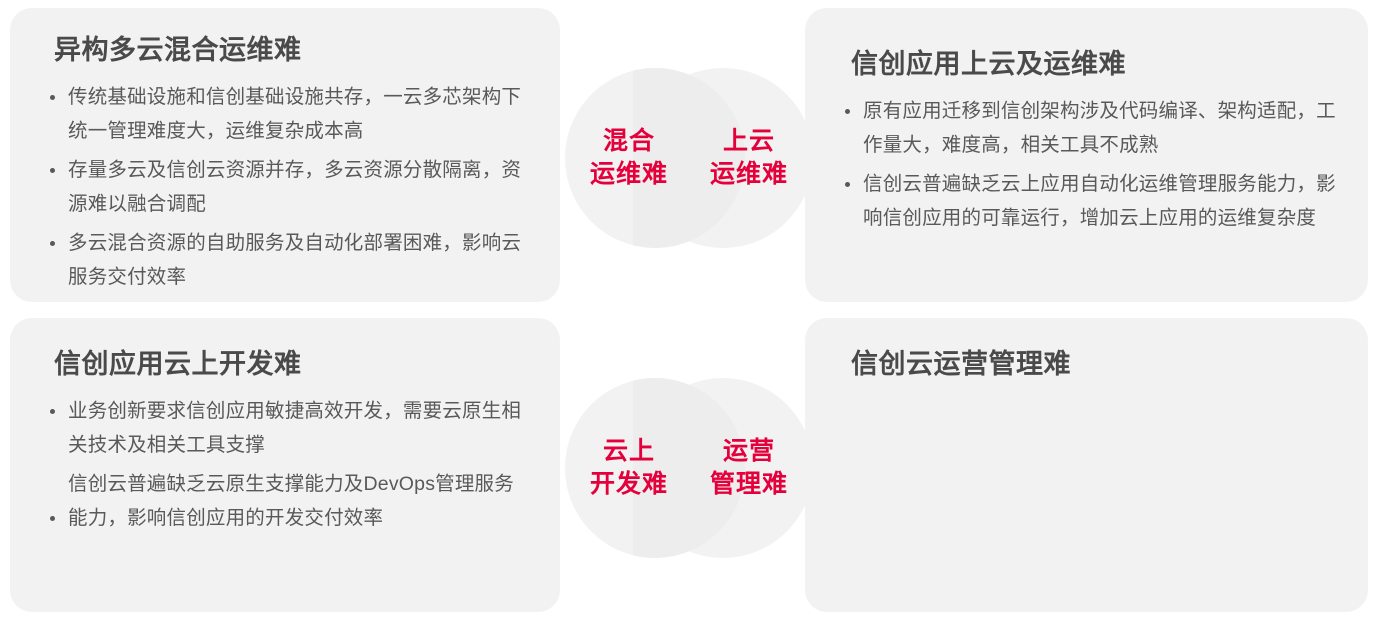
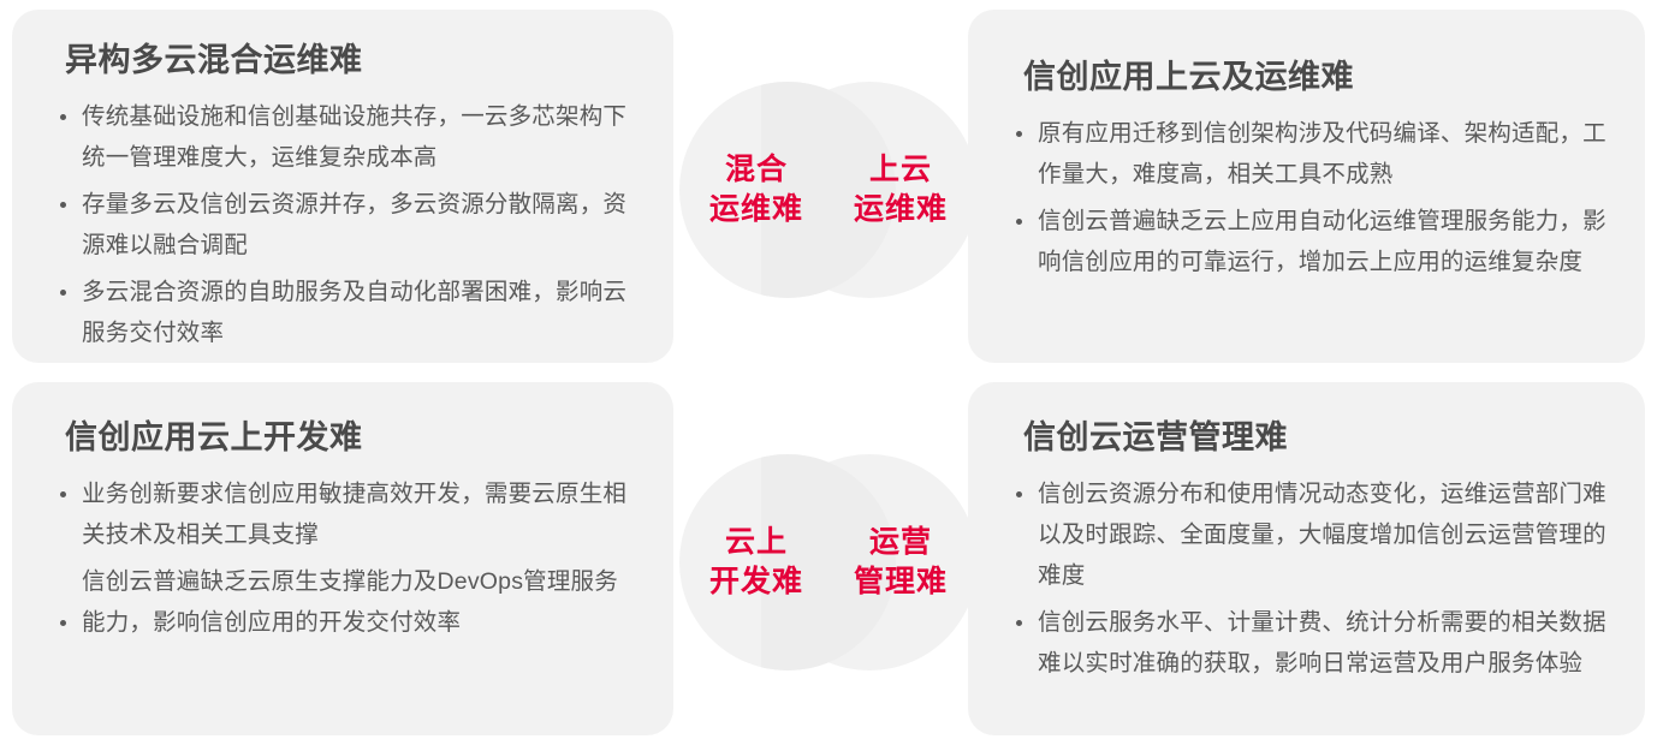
  异构多云混合运维难
  传统基础设施和信创基础设施共存，一云多芯架构下统一管理难度大，运维复杂成本高
  存量多云及信创云资源并存，多云资源分散隔离，资源难以融合调配
  多云混合资源的自助服务及自动化部署困难，影响云服务交付效率
  信创应用上云及运维难
  原有应用迁移到信创架构涉及代码编译、架构适配，工作量大，难度高，相关工具不成熟
  信创云普遍缺乏云上应用自动化运维管理服务能力，影响信创应用的可靠运行，增加云上应用的运维复杂度
  信创应用云上开发难
  业务创新要求信创应用敏捷高效开发，需要云原生相关技术及相关工具支撑
  信创云普遍缺乏云原生支撑能力及DevOps管理服务能力，影响信创应用的开发交付效率
  信创云运营管理难
+ 信创云资源分布和使用情况动态变化，运维运营部门难以及时跟踪、全面度量，大幅度增加信创云运营管理的难度
+ 信创云服务水平、计量计费、统计分析需要的相关数据难以实时准确的获取，影响日常运营及用户服务体验
  混合
  运维难
  上云
  运维难
  云上
  开发难
  运营
  管理难
